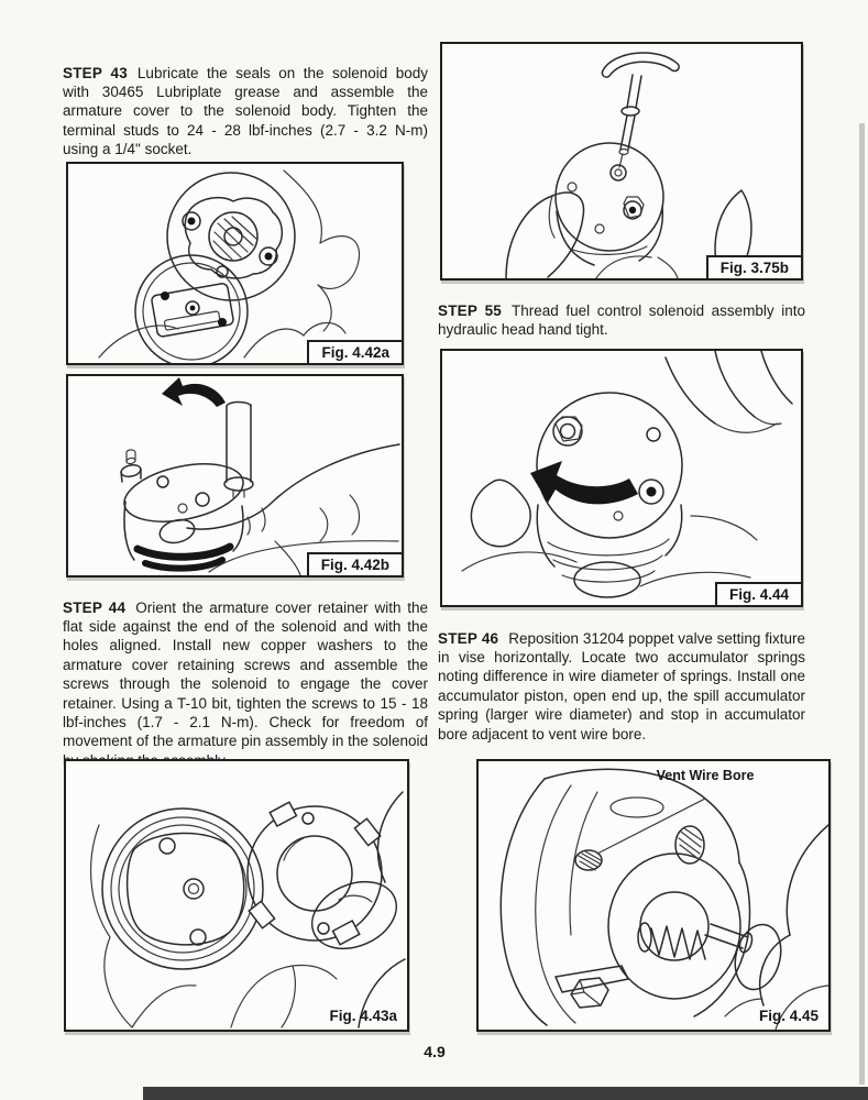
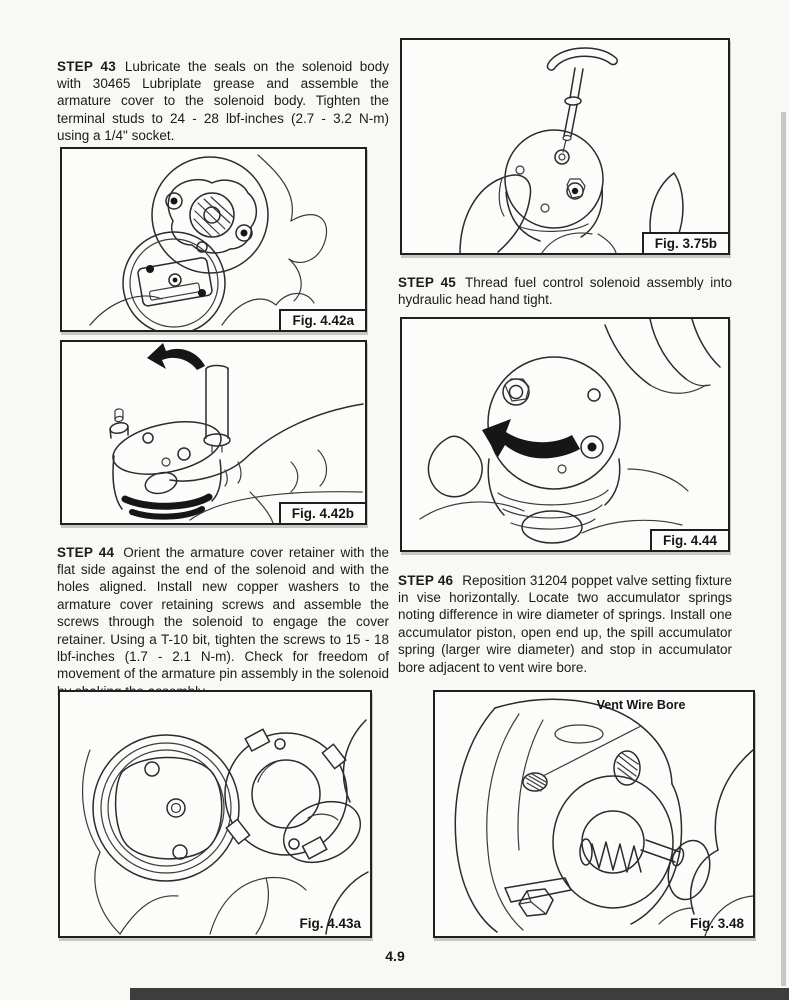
  STEP 43 Lubricate the seals on the solenoid body with 30465 Lubriplate grease and assemble the armature cover to the solenoid body. Tighten the terminal studs to 24 - 28 lbf-inches (2.7 - 3.2 N-m) using a 1/4" socket.
  Fig. 4.42a
  Fig. 4.42b
  STEP 44 Orient the armature cover retainer with the flat side against the end of the solenoid and with the holes aligned. Install new copper washers to the armature cover retaining screws and assemble the screws through the solenoid to engage the cover retainer. Using a T-10 bit, tighten the screws to 15 - 18 lbf-inches (1.7 - 2.1 N-m). Check for freedom of movement of the armature pin assembly in the solenoid
  Fig. 4.43a
  Fig. 3.75b
- STEP 55 Thread fuel control solenoid assembly into hydraulic head hand tight.
+ STEP 45 Thread fuel control solenoid assembly into hydraulic head hand tight.
  Fig. 4.44
  STEP 46 Reposition 31204 poppet valve setting fixture in vise horizontally. Locate two accumulator springs noting difference in wire diameter of springs. Install one accumulator piston, open end up, the spill accumulator spring (larger wire diameter) and stop in accumulator bore adjacent to vent wire bore.
  Vent Wire Bore
- Fig. 4.45
+ Fig. 3.48
  4.9
